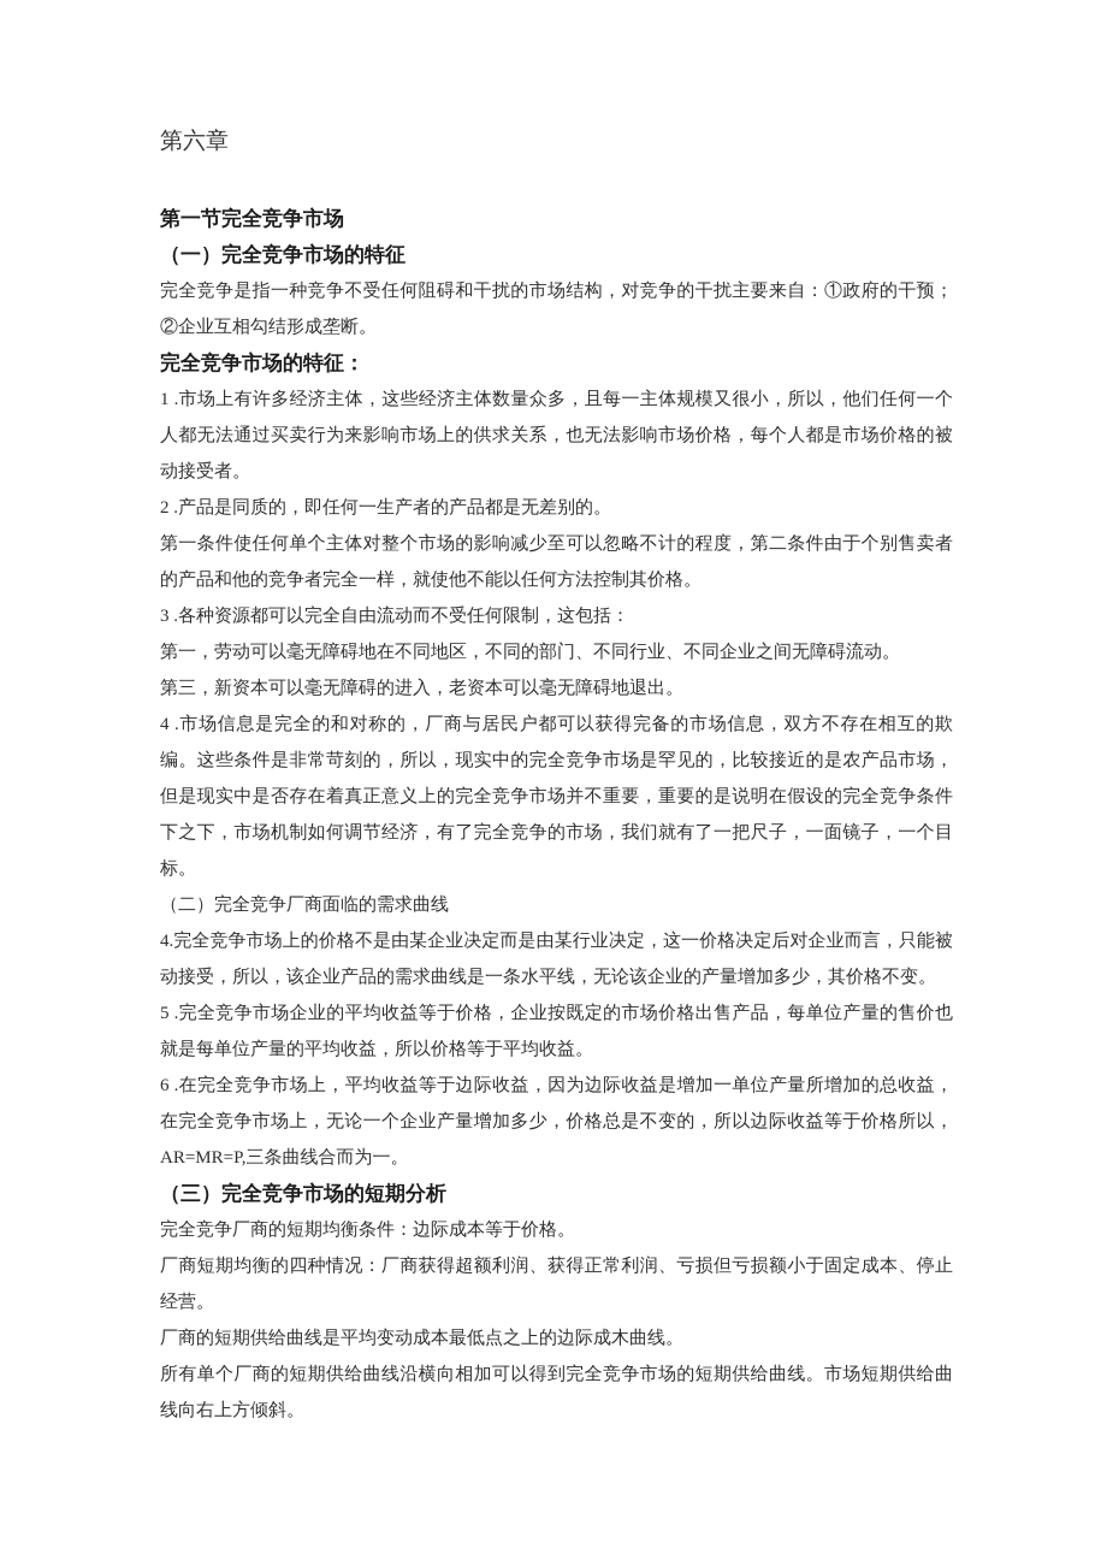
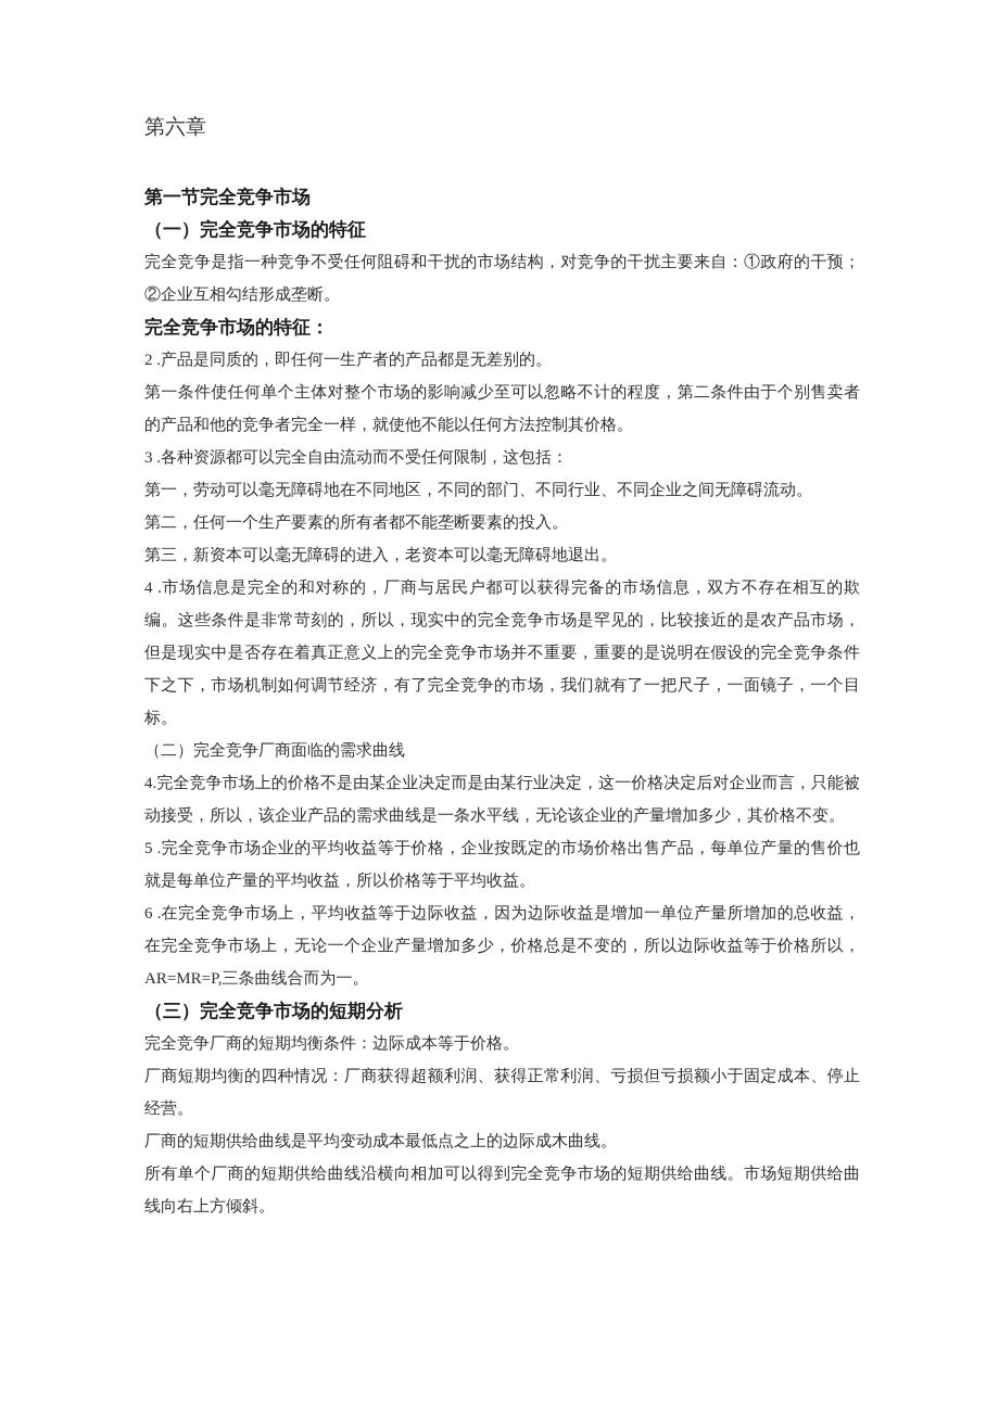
  第六章
  第一节完全竞争市场
  （一）完全竞争市场的特征
  完全竞争是指一种竞争不受任何阻碍和干扰的市场结构，对竞争的干扰主要来自：①政府的干预；②企业互相勾结形成垄断。
  完全竞争市场的特征：
- 1 .市场上有许多经济主体，这些经济主体数量众多，且每一主体规模又很小，所以，他们任何一个人都无法通过买卖行为来影响市场上的供求关系，也无法影响市场价格，每个人都是市场价格的被动接受者。
  2 .产品是同质的，即任何一生产者的产品都是无差别的。
  第一条件使任何单个主体对整个市场的影响减少至可以忽略不计的程度，第二条件由于个别售卖者的产品和他的竞争者完全一样，就使他不能以任何方法控制其价格。
  3 .各种资源都可以完全自由流动而不受任何限制，这包括：
  第一，劳动可以毫无障碍地在不同地区，不同的部门、不同行业、不同企业之间无障碍流动。
+ 第二，任何一个生产要素的所有者都不能垄断要素的投入。
  第三，新资本可以毫无障碍的进入，老资本可以毫无障碍地退出。
  4 .市场信息是完全的和对称的，厂商与居民户都可以获得完备的市场信息，双方不存在相互的欺编。这些条件是非常苛刻的，所以，现实中的完全竞争市场是罕见的，比较接近的是农产品市场，但是现实中是否存在着真正意义上的完全竞争市场并不重要，重要的是说明在假设的完全竞争条件下之下，市场机制如何调节经济，有了完全竞争的市场，我们就有了一把尺子，一面镜子，一个目标。
  （二）完全竞争厂商面临的需求曲线
  4.完全竞争市场上的价格不是由某企业决定而是由某行业决定，这一价格决定后对企业而言，只能被动接受，所以，该企业产品的需求曲线是一条水平线，无论该企业的产量增加多少，其价格不变。
  5 .完全竞争市场企业的平均收益等于价格，企业按既定的市场价格出售产品，每单位产量的售价也就是每单位产量的平均收益，所以价格等于平均收益。
  6 .在完全竞争市场上，平均收益等于边际收益，因为边际收益是增加一单位产量所增加的总收益，在完全竞争市场上，无论一个企业产量增加多少，价格总是不变的，所以边际收益等于价格所以，AR=MR=P,三条曲线合而为一。
  （三）完全竞争市场的短期分析
  完全竞争厂商的短期均衡条件：边际成本等于价格。
  厂商短期均衡的四种情况：厂商获得超额利润、获得正常利润、亏损但亏损额小于固定成本、停止经营。
  厂商的短期供给曲线是平均变动成本最低点之上的边际成木曲线。
  所有单个厂商的短期供给曲线沿横向相加可以得到完全竞争市场的短期供给曲线。市场短期供给曲线向右上方倾斜。
